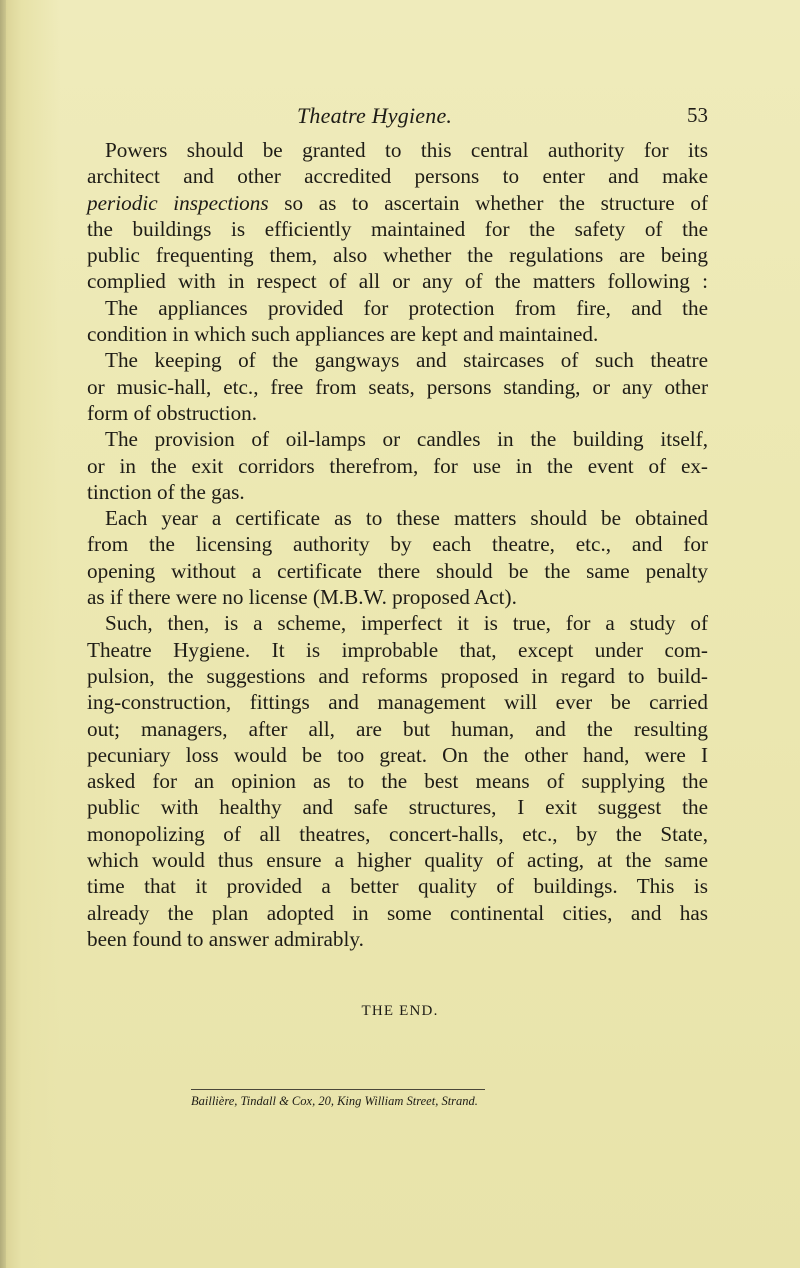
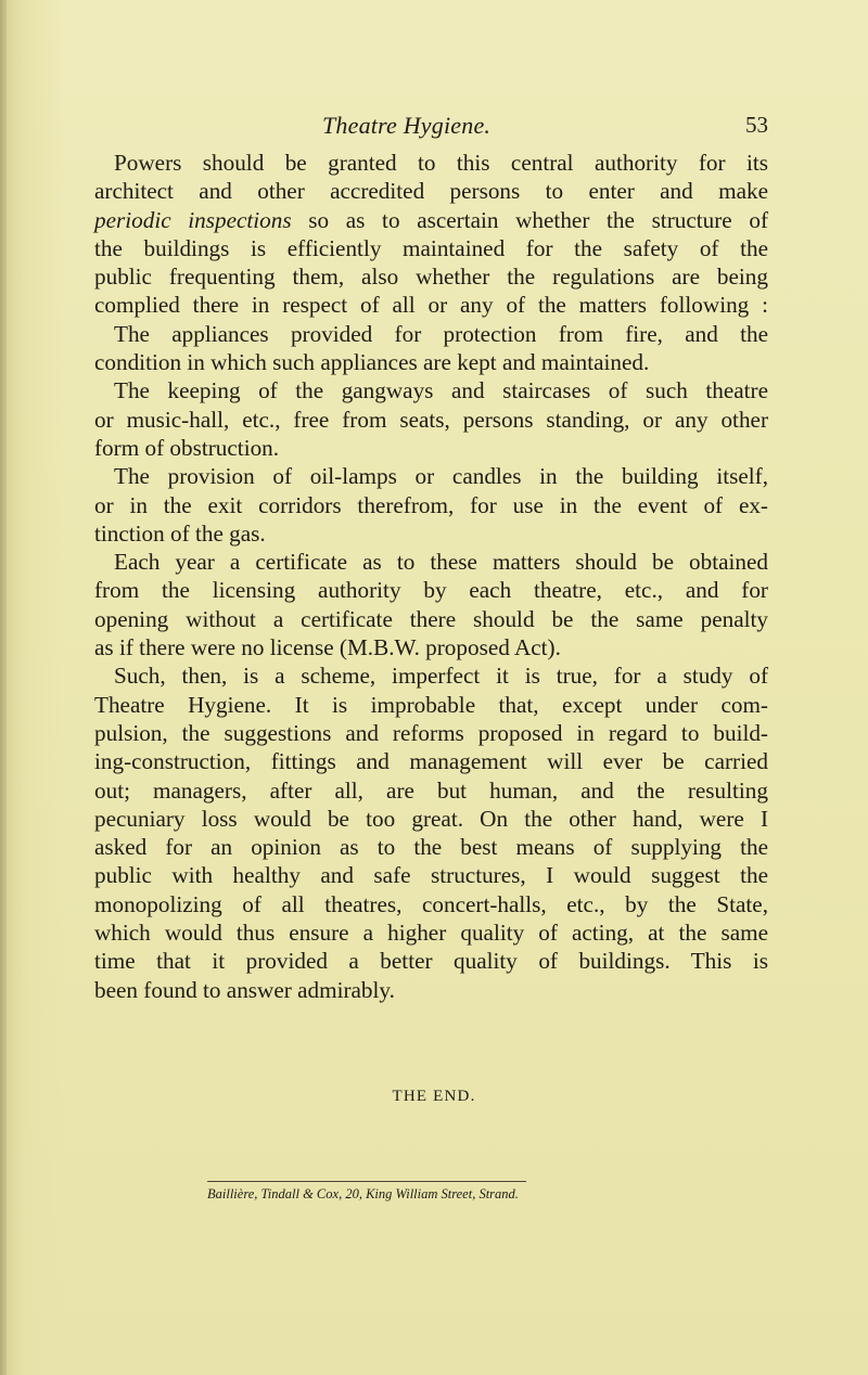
  Theatre Hygiene.
  53
  Powers should be granted to this central authority for its
  architect and other accredited persons to enter and make
  periodic inspections so as to ascertain whether the structure of
  the buildings is efficiently maintained for the safety of the
  public frequenting them, also whether the regulations are being
- complied with in respect of all or any of the matters following :
+ complied there in respect of all or any of the matters following :
  The appliances provided for protection from fire, and the
  condition in which such appliances are kept and maintained.
  The keeping of the gangways and staircases of such theatre
  or music-hall, etc., free from seats, persons standing, or any other
  form of obstruction.
  The provision of oil-lamps or candles in the building itself,
  or in the exit corridors therefrom, for use in the event of ex-
  tinction of the gas.
  Each year a certificate as to these matters should be obtained
  from the licensing authority by each theatre, etc., and for
  opening without a certificate there should be the same penalty
  as if there were no license (M.B.W. proposed Act).
  Such, then, is a scheme, imperfect it is true, for a study of
  Theatre Hygiene. It is improbable that, except under com-
  pulsion, the suggestions and reforms proposed in regard to build-
  ing-construction, fittings and management will ever be carried
  out; managers, after all, are but human, and the resulting
  pecuniary loss would be too great. On the other hand, were I
  asked for an opinion as to the best means of supplying the
- public with healthy and safe structures, I exit suggest the
+ public with healthy and safe structures, I would suggest the
  monopolizing of all theatres, concert-halls, etc., by the State,
  which would thus ensure a higher quality of acting, at the same
  time that it provided a better quality of buildings. This is
- already the plan adopted in some continental cities, and has
  been found to answer admirably.
  THE END.
  Baillière, Tindall & Cox, 20, King William Street, Strand.
